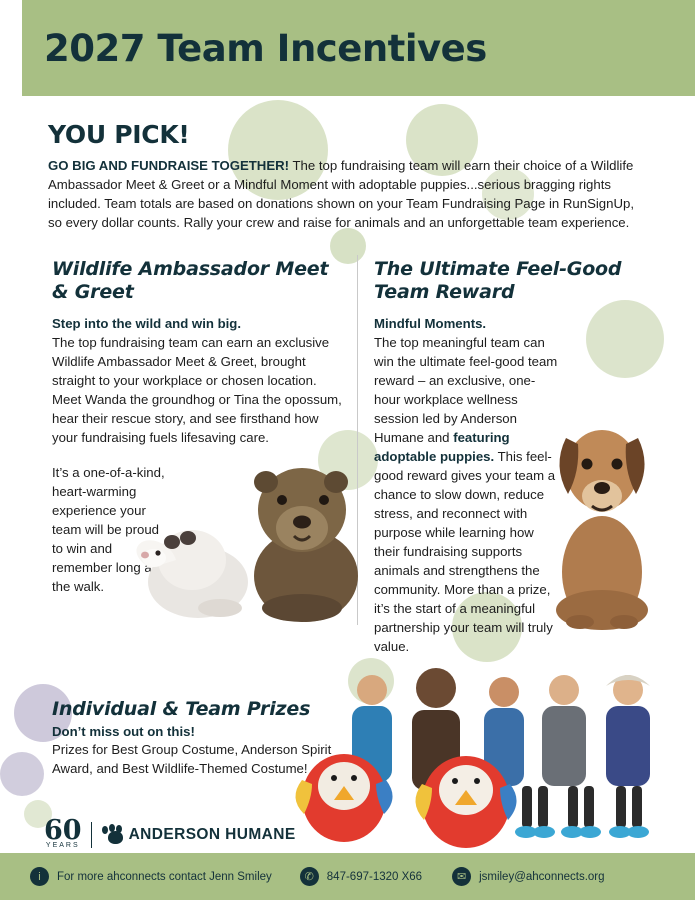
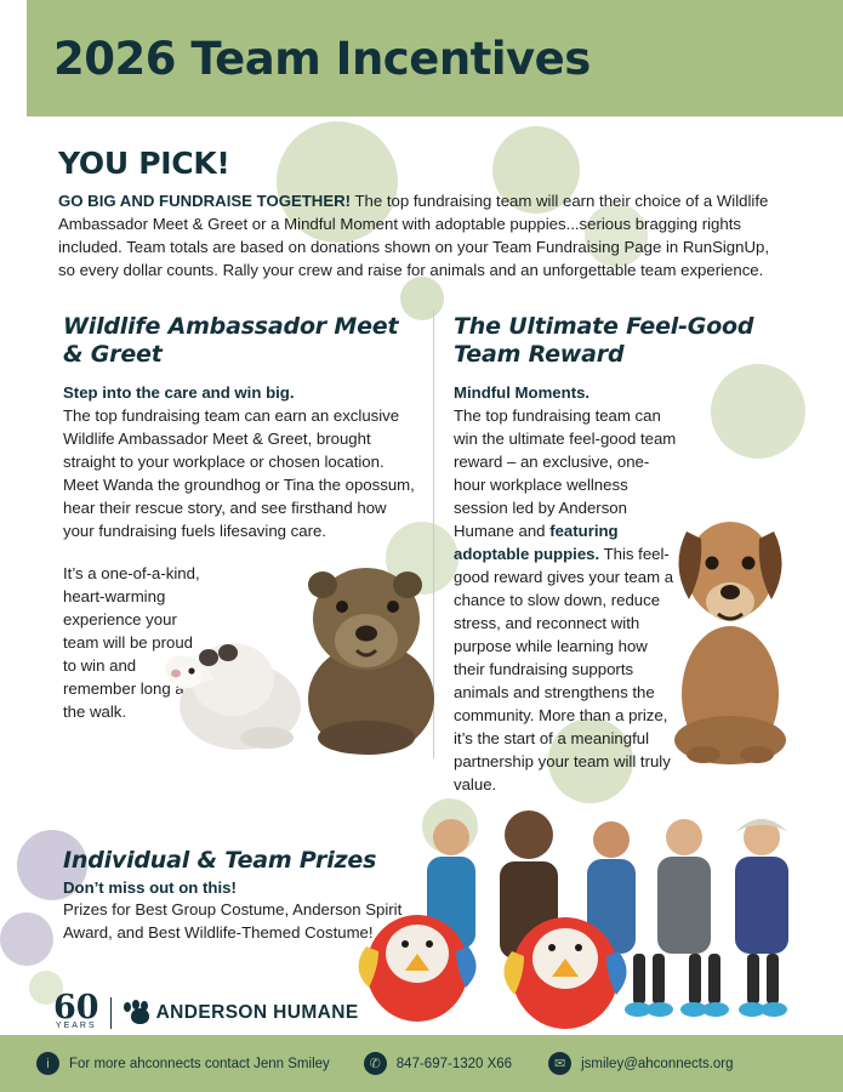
- 2027 Team Incentives
+ 2026 Team Incentives
  YOU PICK!
  GO BIG AND FUNDRAISE TOGETHER! The top fundraising team will earn their choice of a Wildlife Ambassador Meet & Greet or a Mindful Moment with adoptable puppies...serious bragging rights included. Team totals are based on donations shown on your Team Fundraising Page in RunSignUp, so every dollar counts. Rally your crew and raise for animals and an unforgettable team experience.
  Wildlife Ambassador Meet & Greet
- Step into the wild and win big.
+ Step into the care and win big.
  The top fundraising team can earn an exclusive Wildlife Ambassador Meet & Greet, brought straight to your workplace or chosen location. Meet Wanda the groundhog or Tina the opossum, hear their rescue story, and see firsthand how your fundraising fuels lifesaving care.
  It’s a one-of-a-kind, heart-warming experience your team will be proud to win and remember long a the walk.
  The Ultimate Feel-Good Team Reward
  Mindful Moments.
- The top meaningful team can win the ultimate feel-good team reward – an exclusive, one-hour workplace wellness session led by Anderson Humane and featuring adoptable puppies. This feel-good reward gives your team a chance to slow down, reduce stress, and reconnect with purpose while learning how their fundraising supports animals and strengthens the community. More than a prize, it’s the start of a meaningful partnership your team will truly value.
+ The top fundraising team can win the ultimate feel-good team reward – an exclusive, one-hour workplace wellness session led by Anderson Humane and featuring adoptable puppies. This feel-good reward gives your team a chance to slow down, reduce stress, and reconnect with purpose while learning how their fundraising supports animals and strengthens the community. More than a prize, it’s the start of a meaningful partnership your team will truly value.
  Individual & Team Prizes
  Don’t miss out on this!
  Prizes for Best Group Costume, Anderson Spirit Award, and Best Wildlife-Themed Costume!
  60
  ANDERSON HUMANE
  i
  For more ahconnects contact Jenn Smiley
  ✆
  847-697-1320 X66
  ✉
  jsmiley@ahconnects.org
